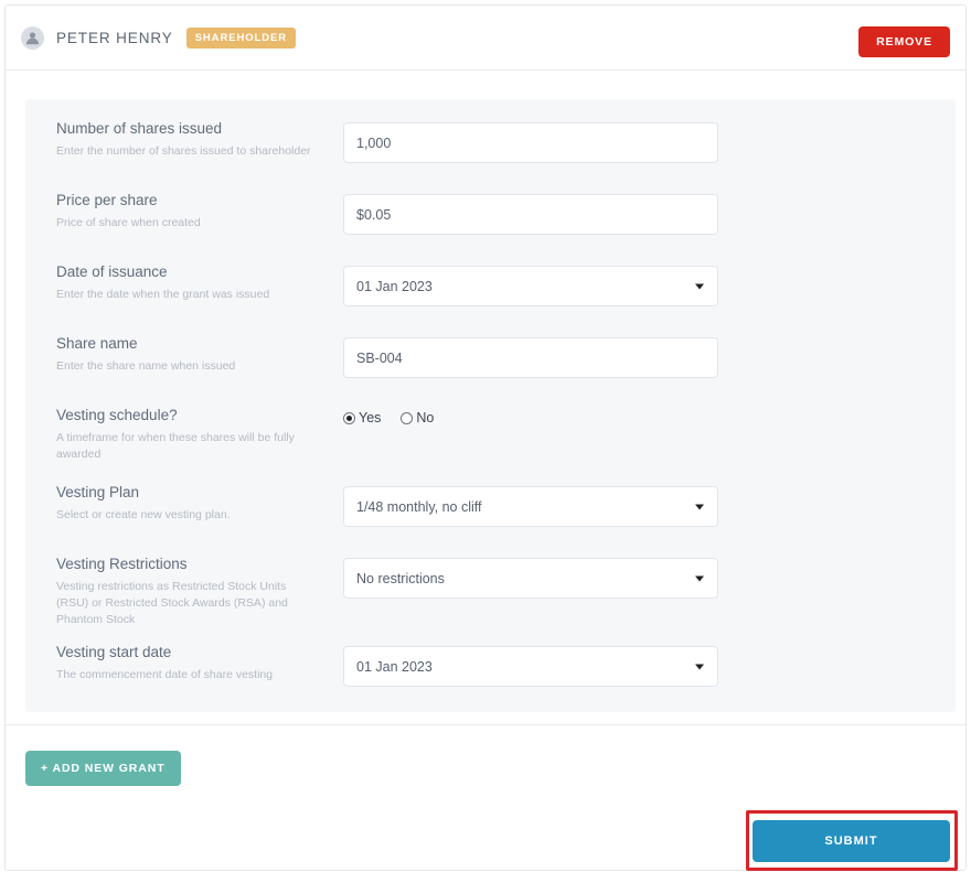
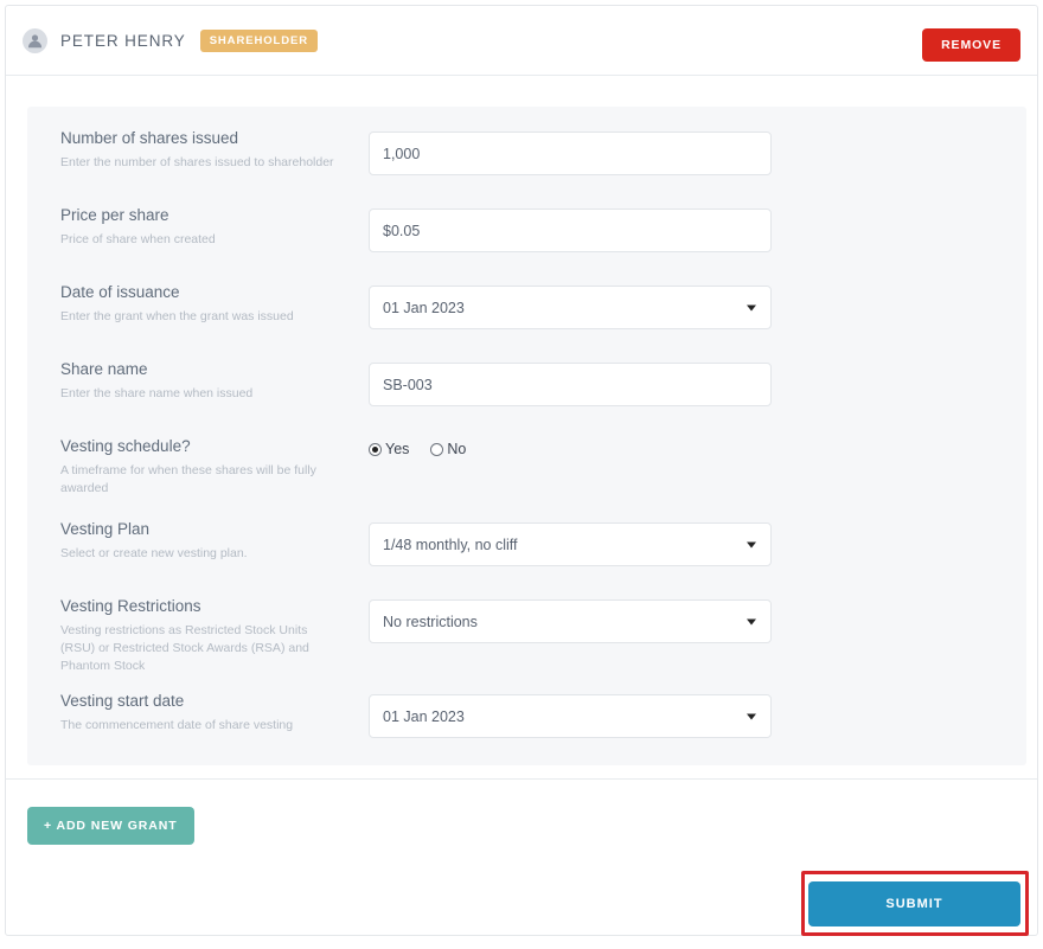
  PETER HENRY
  SHAREHOLDER
  REMOVE
  Number of shares issued
  Enter the number of shares issued to shareholder
  1,000
  Price per share
  Price of share when created
  $0.05
  Date of issuance
- Enter the date when the grant was issued
+ Enter the grant when the grant was issued
  01 Jan 2023
  Share name
  Enter the share name when issued
- SB-004
+ SB-003
  Vesting schedule?
  A timeframe for when these shares will be fully awarded
  Yes
  No
  Vesting Plan
  Select or create new vesting plan.
  1/48 monthly, no cliff
  Vesting Restrictions
  Vesting restrictions as Restricted Stock Units (RSU) or Restricted Stock Awards (RSA) and Phantom Stock
  No restrictions
  Vesting start date
  The commencement date of share vesting
  01 Jan 2023
  + ADD NEW GRANT
  SUBMIT
